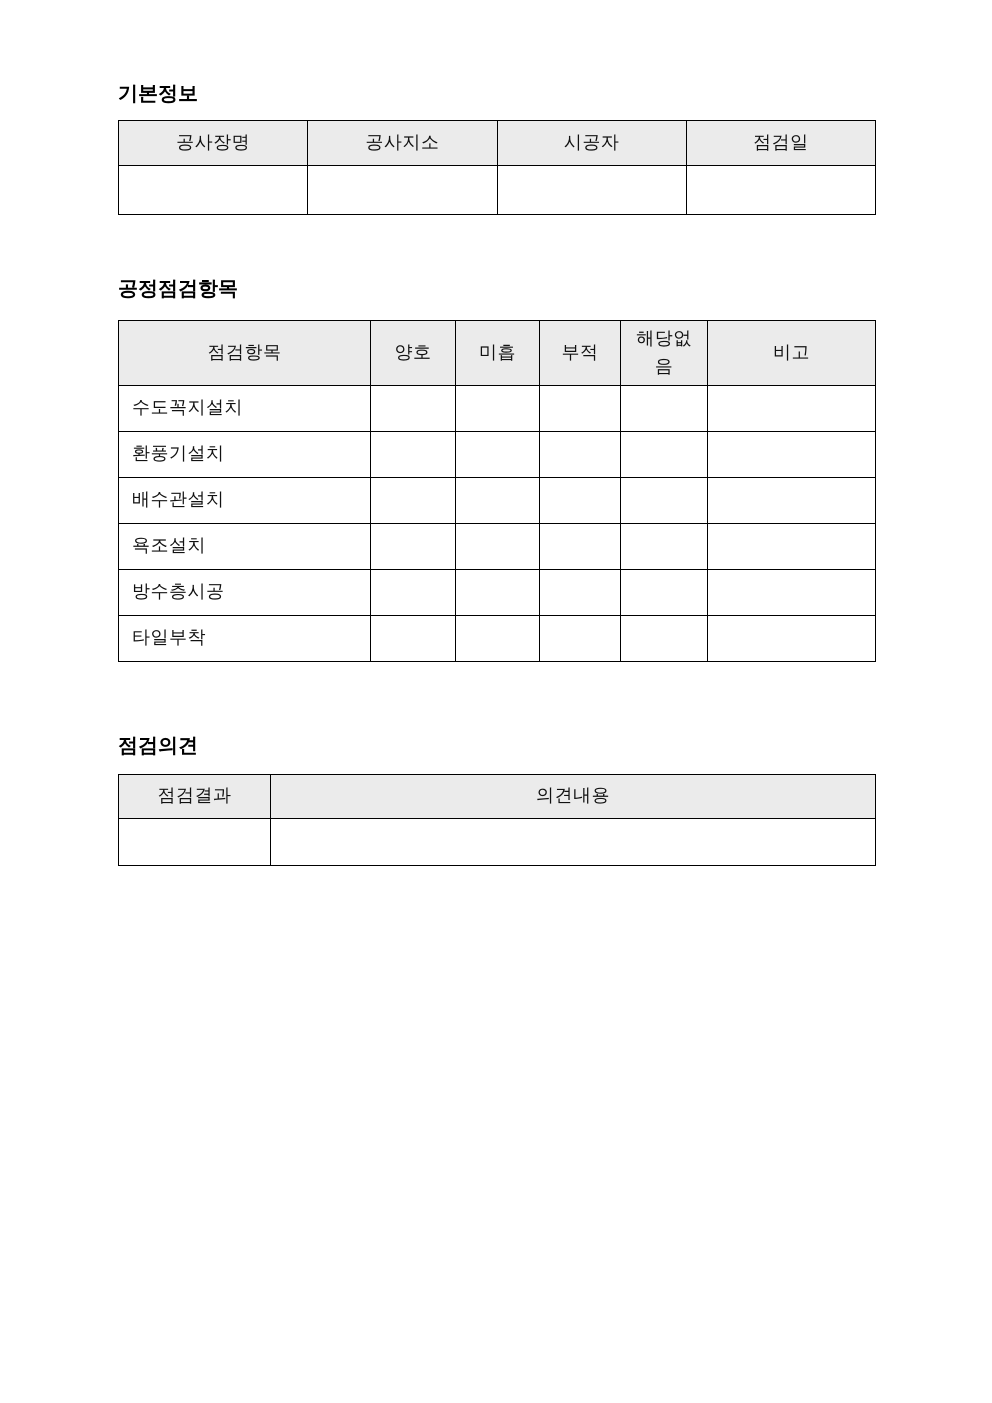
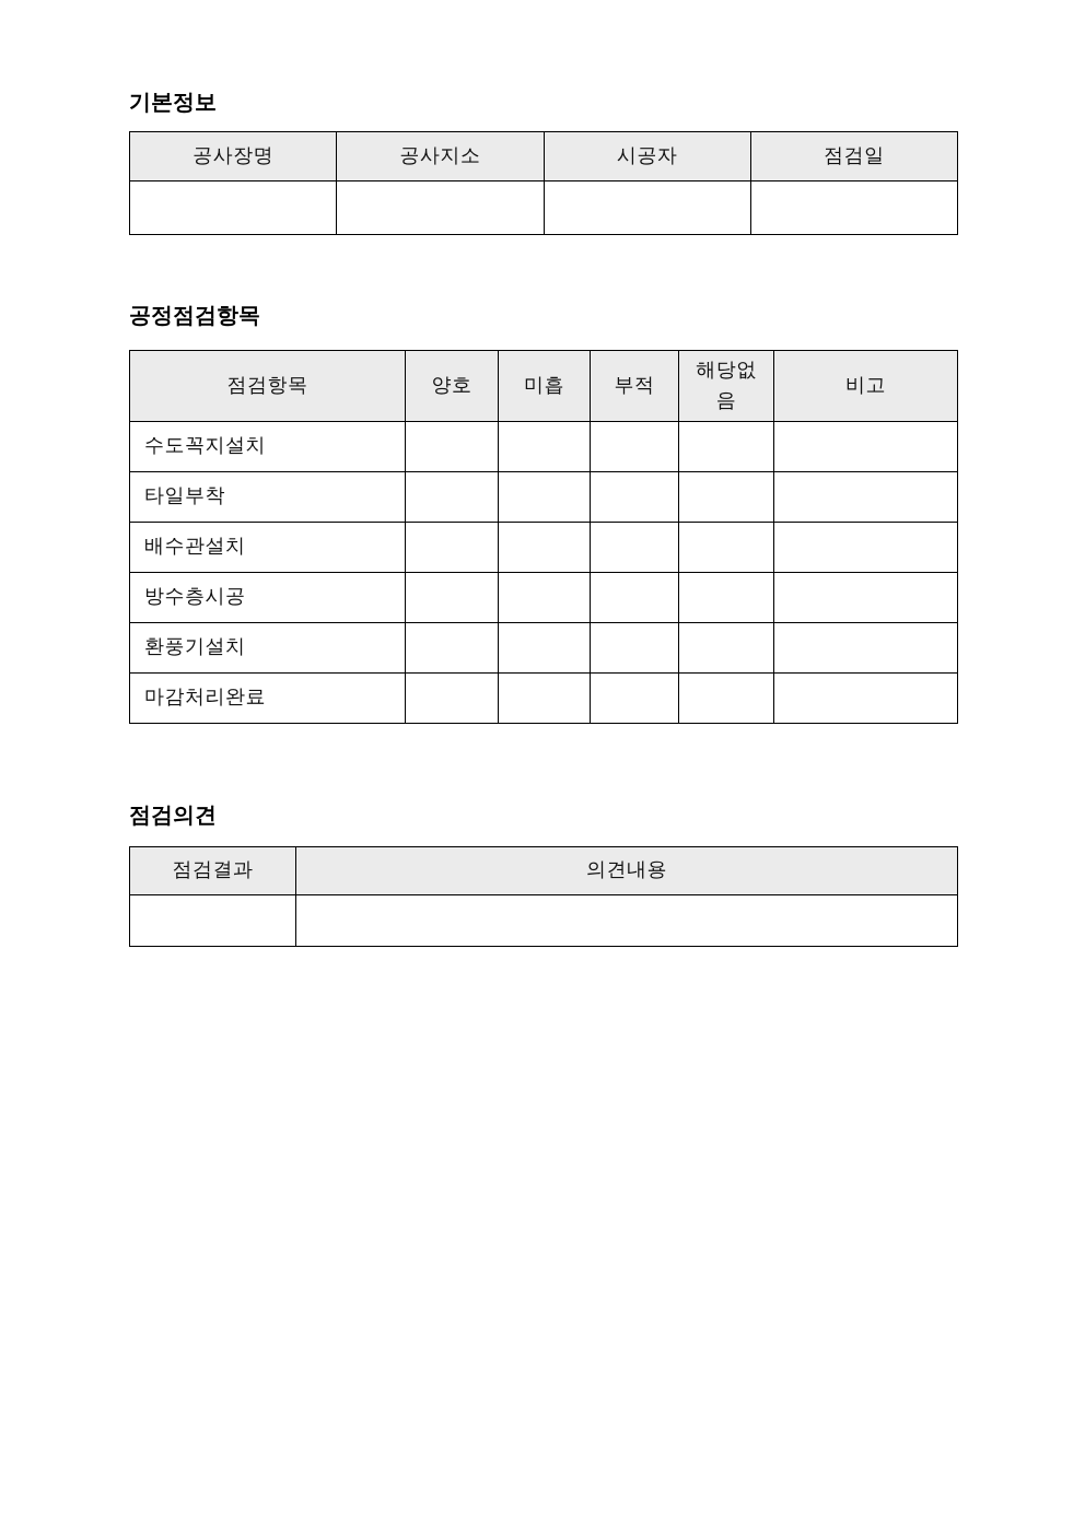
  기본정보
  공사장명	공사지소	시공자	점검일
  공정점검항목
  점검항목	양호	미흡	부적	해당없음	비고
  수도꼭지설치
- 환풍기설치
+ 타일부착
  배수관설치
- 욕조설치
  방수층시공
- 타일부착
+ 환풍기설치
+ 마감처리완료
  점검의견
  점검결과	의견내용
